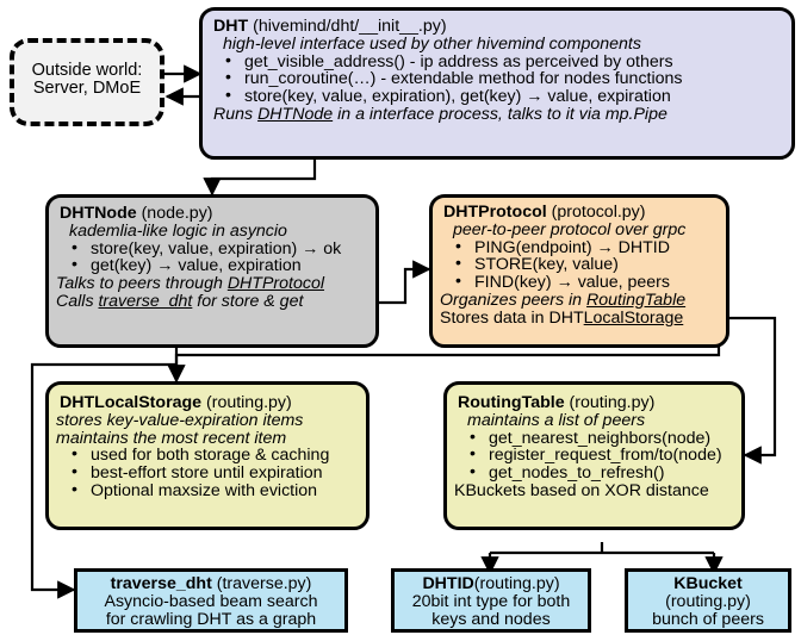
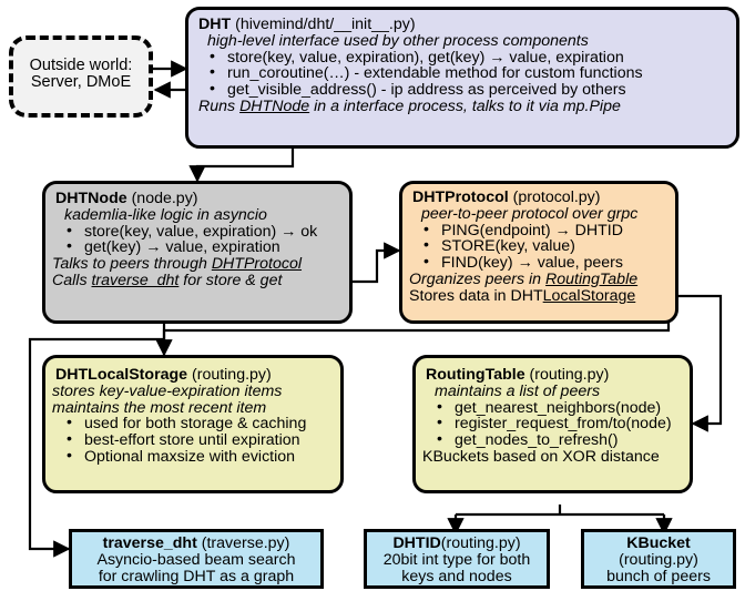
  Outside world:
  Server, DMoE
  DHT (hivemind/dht/__init__.py)
- high-level interface used by other hivemind components
+ high-level interface used by other process components
- get_visible_address() - ip address as perceived by others
+ store(key, value, expiration), get(key) → value, expiration
- run_coroutine(…) - extendable method for nodes functions
+ run_coroutine(…) - extendable method for custom functions
- store(key, value, expiration), get(key) → value, expiration
+ get_visible_address() - ip address as perceived by others
  Runs DHTNode in a interface process, talks to it via mp.Pipe
  DHTNode (node.py)
  kademlia-like logic in asyncio
  store(key, value, expiration) → ok
  get(key) → value, expiration
  Talks to peers through DHTProtocol
  Calls traverse_dht for store & get
  DHTProtocol (protocol.py)
  peer-to-peer protocol over grpc
  PING(endpoint) → DHTID
  STORE(key, value)
  FIND(key) → value, peers
  Organizes peers in RoutingTable
  Stores data in DHTLocalStorage
  DHTLocalStorage (routing.py)
  stores key-value-expiration items
  maintains the most recent item
  used for both storage & caching
  best-effort store until expiration
  Optional maxsize with eviction
  RoutingTable (routing.py)
  maintains a list of peers
  get_nearest_neighbors(node)
  register_request_from/to(node)
  get_nodes_to_refresh()
  KBuckets based on XOR distance
  traverse_dht (traverse.py)
  Asyncio-based beam search
  for crawling DHT as a graph
  DHTID(routing.py)
  20bit int type for both
  keys and nodes
  KBucket
  (routing.py)
  bunch of peers
